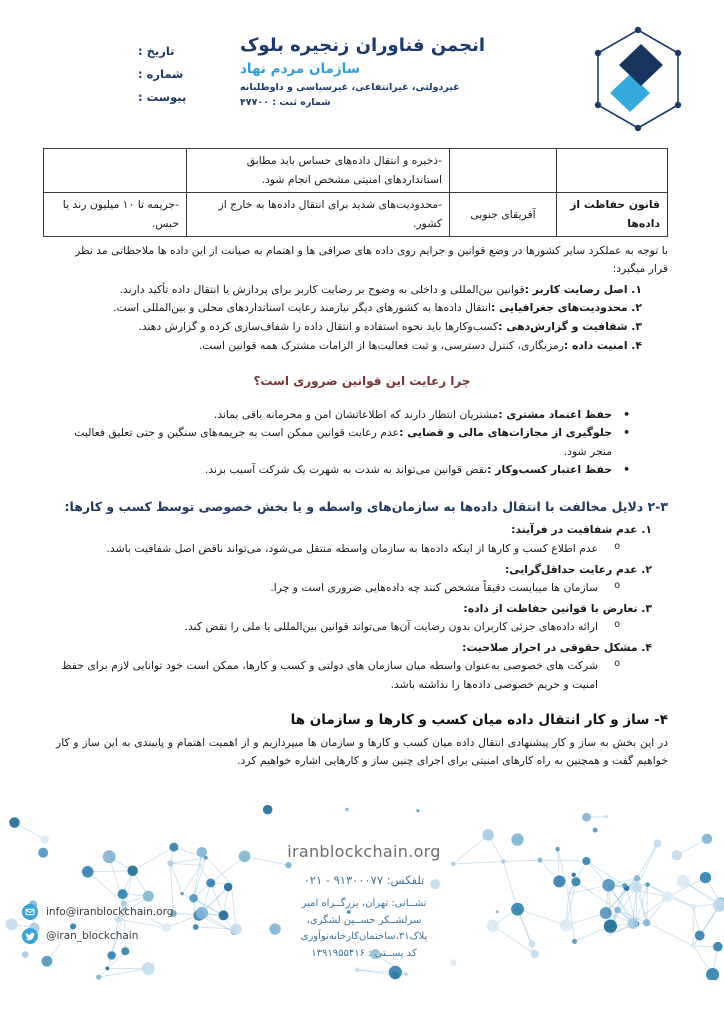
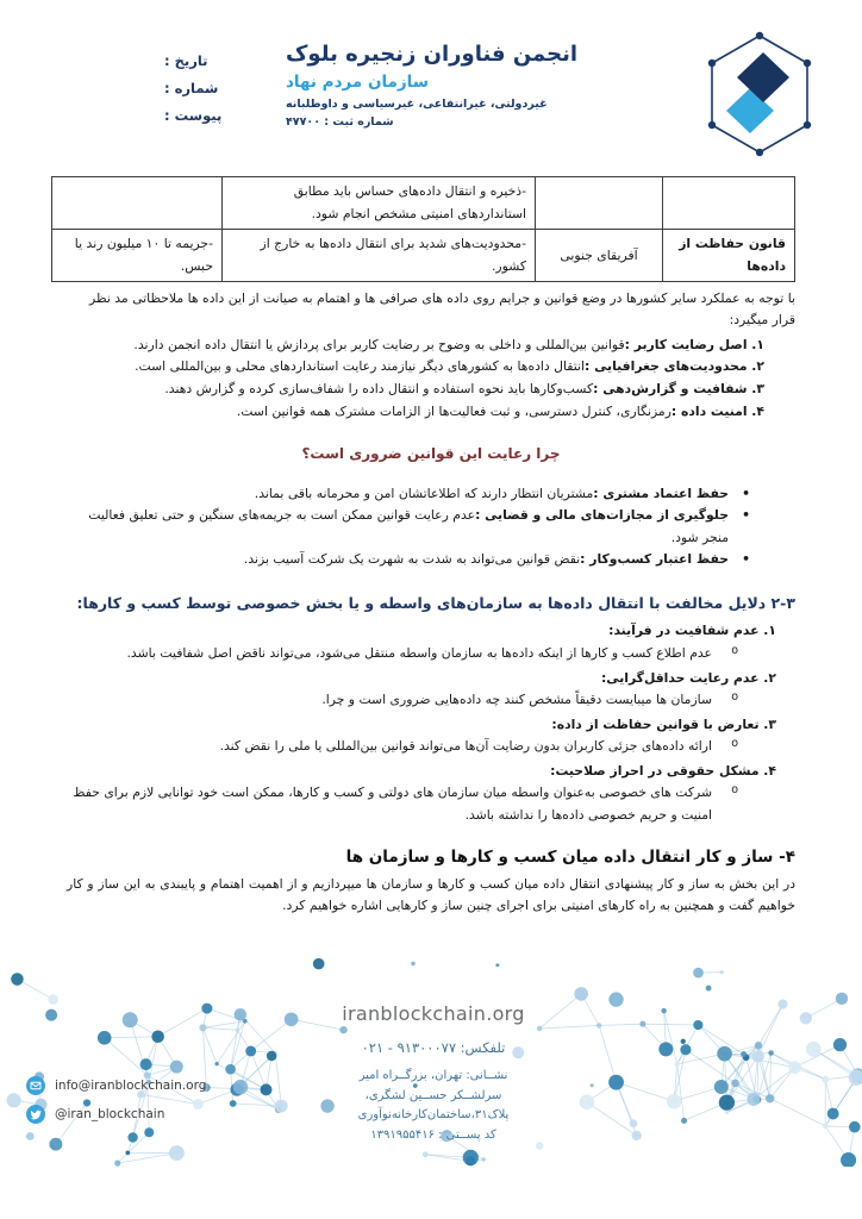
  تاریخ :
  شماره :
  پیوست :
  انجمن فناوران زنجیره بلوک
  سازمان مردم نهاد
  غیردولتی، غیرانتفاعی، غیرسیاسی و داوطلبانه
  شماره ثبت : ۴۷۷۰۰
  		-ذخیره و انتقال داده‌های حساس باید مطابق استانداردهای امنیتی مشخص انجام شود.
  قانون حفاظت از داده‌ها	آفریقای جنوبی	-محدودیت‌های شدید برای انتقال داده‌ها به خارج از کشور.	-جریمه تا ۱۰ میلیون رند یا حبس.
  با توجه به عملکرد سایر کشورها در وضع قوانین و جرایم روی داده های صرافی ها و اهتمام به صیانت از این داده ها ملاحظاتی مد نظر قرار میگیرد:
- ۱. اصل رضایت کاربر :قوانین بین‌المللی و داخلی به وضوح بر رضایت کاربر برای پردازش یا انتقال داده تأکید دارند.
+ ۱. اصل رضایت کاربر :قوانین بین‌المللی و داخلی به وضوح بر رضایت کاربر برای پردازش یا انتقال داده انجمن دارند.
  ۲. محدودیت‌های جغرافیایی :انتقال داده‌ها به کشورهای دیگر نیازمند رعایت استانداردهای محلی و بین‌المللی است.
  ۳. شفافیت و گزارش‌دهی :کسب‌وکارها باید نحوه استفاده و انتقال داده را شفاف‌سازی کرده و گزارش دهند.
  ۴. امنیت داده :رمزنگاری، کنترل دسترسی، و ثبت فعالیت‌ها از الزامات مشترک همه قوانین است.
  چرا رعایت این قوانین ضروری است؟
  حفظ اعتماد مشتری :مشتریان انتظار دارند که اطلاعاتشان امن و محرمانه باقی بماند.
  جلوگیری از مجازات‌های مالی و قضایی :عدم رعایت قوانین ممکن است به جریمه‌های سنگین و حتی تعلیق فعالیت منجر شود.
  حفظ اعتبار کسب‌وکار :نقض قوانین می‌تواند به شدت به شهرت یک شرکت آسیب بزند.
  ۲-۳ دلایل مخالفت با انتقال داده‌ها به سازمان‌های واسطه و یا بخش خصوصی توسط کسب و کارها:
  ۱. عدم شفافیت در فرآیند:
  عدم اطلاع کسب و کارها از اینکه داده‌ها به سازمان واسطه منتقل می‌شود، می‌تواند ناقض اصل شفافیت باشد.
  ۲. عدم رعایت حداقل‌گرایی:
  سازمان ها میبایست دقیقاً مشخص کنند چه داده‌هایی ضروری است و چرا.
  ۳. تعارض با قوانین حفاظت از داده:
  ارائه داده‌های جزئی کاربران بدون رضایت آن‌ها می‌تواند قوانین بین‌المللی یا ملی را نقض کند.
  ۴. مشکل حقوقی در احراز صلاحیت:
  شرکت های خصوصی به‌عنوان واسطه میان سازمان های دولتی و کسب و کارها، ممکن است خود توانایی لازم برای حفظ امنیت و حریم خصوصی داده‌ها را نداشته باشد.
  ۴- ساز و کار انتقال داده میان کسب و کارها و سازمان ها
  در این بخش به ساز و کار پیشنهادی انتقال داده میان کسب و کارها و سازمان ها میپردازیم و از اهمیت اهتمام و پایبندی به این ساز و کار خواهیم گفت و همچنین به راه کارهای امنیتی برای اجرای چنین ساز و کارهایی اشاره خواهیم کرد.
  iranblockchain.org
  تلفکس: ۹۱۳۰۰۰۷۷ - ۰۲۱
  نشــانی: تهران، بزرگــراه امیر
  سرلشــکر حســین لشگری،
  پلاک۳۱،ساختمان‌کارخانه‌نوآوری
  کد پســتی : ۱۳۹۱۹۵۵۴۱۶
  info@iranblockchain.org
  @iran_blockchain
